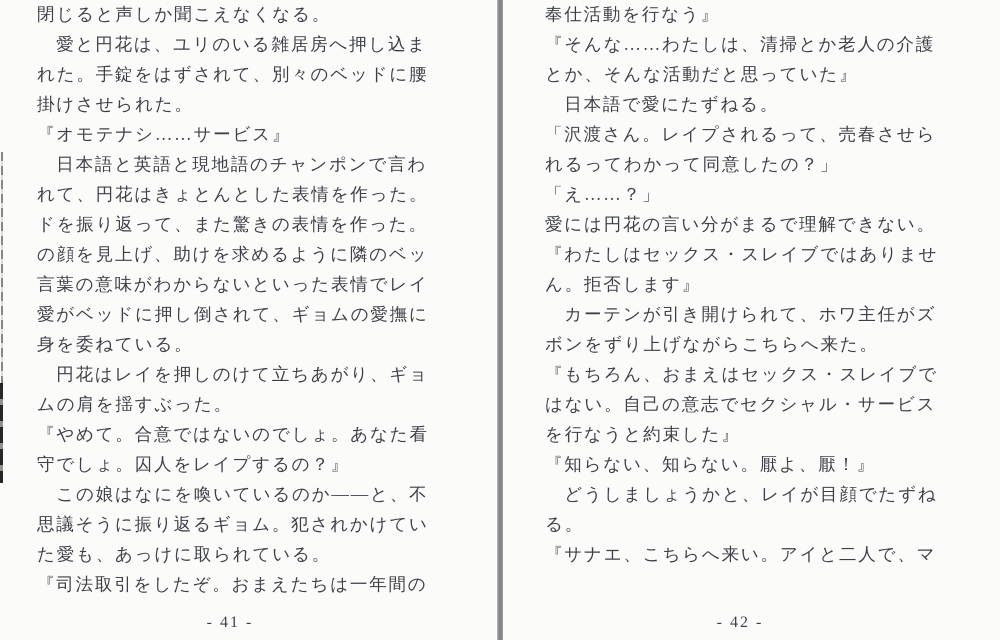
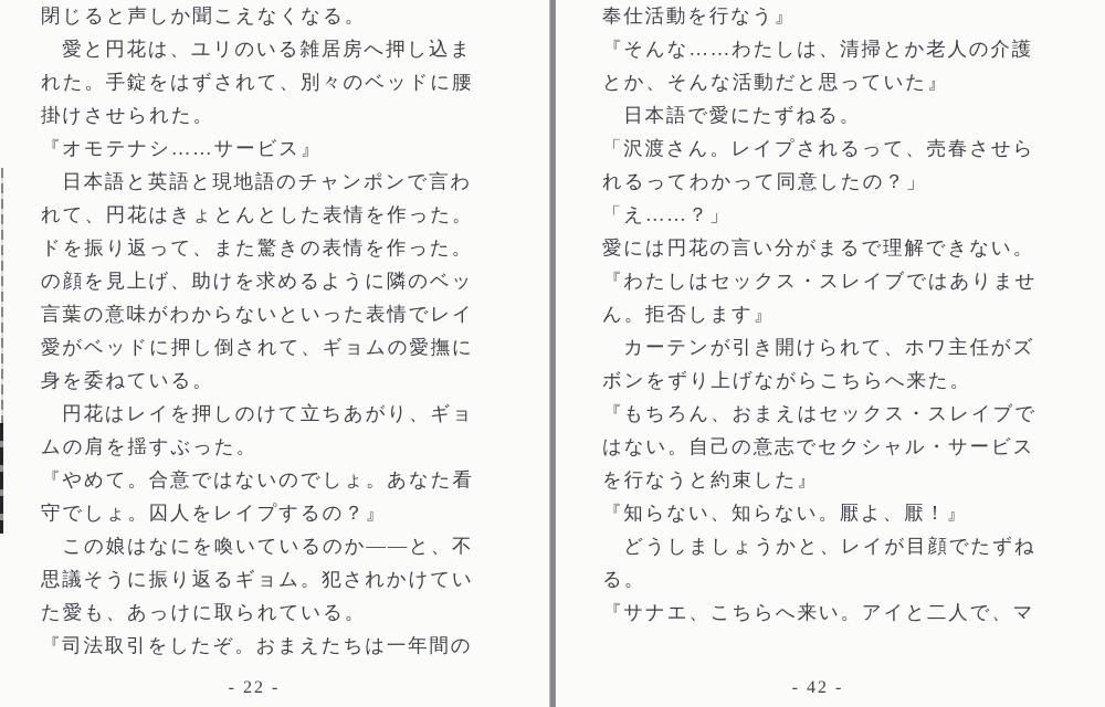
  閉じると声しか聞こえなくなる。
  愛と円花は、ユリのいる雑居房へ押し込ま
  れた。手錠をはずされて、別々のベッドに腰
  掛けさせられた。
  『オモテナシ……サービス』
  日本語と英語と現地語のチャンポンで言わ
  れて、円花はきょとんとした表情を作った。
  ドを振り返って、また驚きの表情を作った。
  の顔を見上げ、助けを求めるように隣のベッ
  言葉の意味がわからないといった表情でレイ
  愛がベッドに押し倒されて、ギョムの愛撫に
  身を委ねている。
  円花はレイを押しのけて立ちあがり、ギョ
  ムの肩を揺すぶった。
  『やめて。合意ではないのでしょ。あなた看
  守でしょ。囚人をレイプするの？』
  この娘はなにを喚いているのか——と、不
  思議そうに振り返るギョム。犯されかけてい
  た愛も、あっけに取られている。
  『司法取引をしたぞ。おまえたちは一年間の
- - 41 -
+ - 22 -
  奉仕活動を行なう』
  『そんな……わたしは、清掃とか老人の介護
  とか、そんな活動だと思っていた』
  日本語で愛にたずねる。
  「沢渡さん。レイプされるって、売春させら
  れるってわかって同意したの？」
  「え……？」
  愛には円花の言い分がまるで理解できない。
  『わたしはセックス・スレイブではありませ
  ん。拒否します』
  カーテンが引き開けられて、ホワ主任がズ
  ボンをずり上げながらこちらへ来た。
  『もちろん、おまえはセックス・スレイブで
  はない。自己の意志でセクシャル・サービス
  を行なうと約束した』
  『知らない、知らない。厭よ、厭！』
  どうしましょうかと、レイが目顔でたずね
  る。
  『サナエ、こちらへ来い。アイと二人で、マ
  - 42 -
